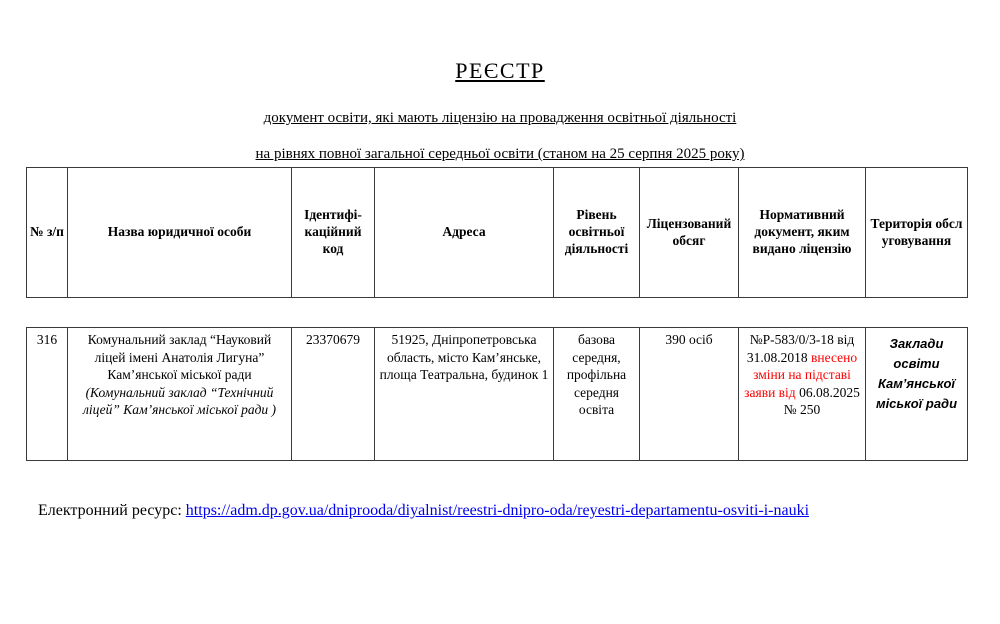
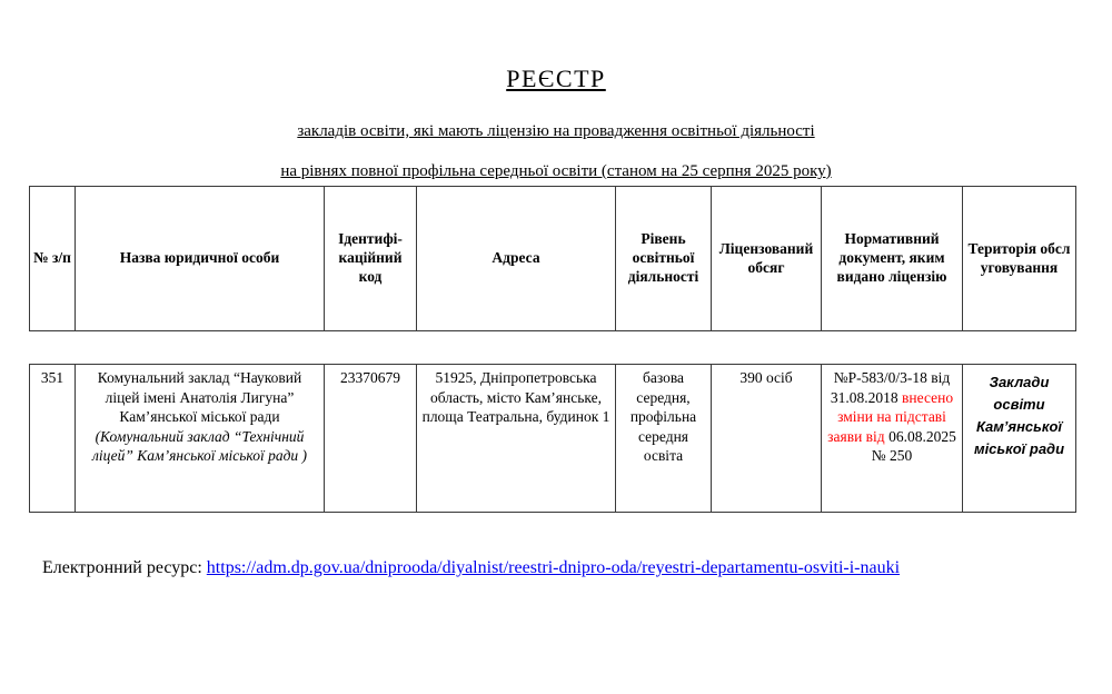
  РЕЄСТР
- документ освіти, які мають ліцензію на провадження освітньої діяльності
+ закладів освіти, які мають ліцензію на провадження освітньої діяльності
- на рівнях повної загальної середньої освіти (станом на 25 серпня 2025 року)
+ на рівнях повної профільна середньої освіти (станом на 25 серпня 2025 року)
  № з/п	Назва юридичної особи	Ідентифі-каційний код	Адреса	Рівень освітньої діяльності	Ліцензований обсяг	Нормативний документ, яким видано ліцензію	Територія обслуговування
- 316	Комунальний заклад “Науковий ліцей імені Анатолія Лигуна” Кам’янської міської ради (Комунальний заклад “Технічний ліцей” Кам’янської міської ради )	23370679	51925, Дніпропетровська область, місто Кам’янське, площа Театральна, будинок 1	базова середня, профільна середня освіта	390 осіб	№Р-583/0/3-18 від 31.08.2018 внесено зміни на підставі заяви від 06.08.2025 № 250	Заклади освіти Кам’янської міської ради
+ 351	Комунальний заклад “Науковий ліцей імені Анатолія Лигуна” Кам’янської міської ради (Комунальний заклад “Технічний ліцей” Кам’янської міської ради )	23370679	51925, Дніпропетровська область, місто Кам’янське, площа Театральна, будинок 1	базова середня, профільна середня освіта	390 осіб	№Р-583/0/3-18 від 31.08.2018 внесено зміни на підставі заяви від 06.08.2025 № 250	Заклади освіти Кам’янської міської ради
  Електронний ресурс: https://adm.dp.gov.ua/dniprooda/diyalnist/reestri-dnipro-oda/reyestri-departamentu-osviti-i-nauki
